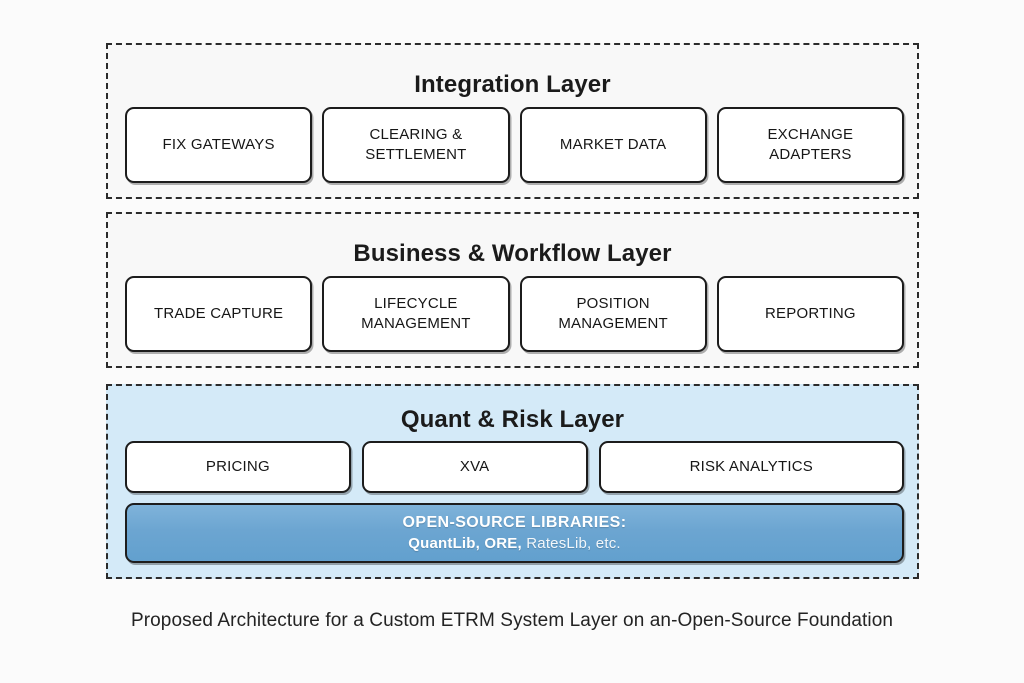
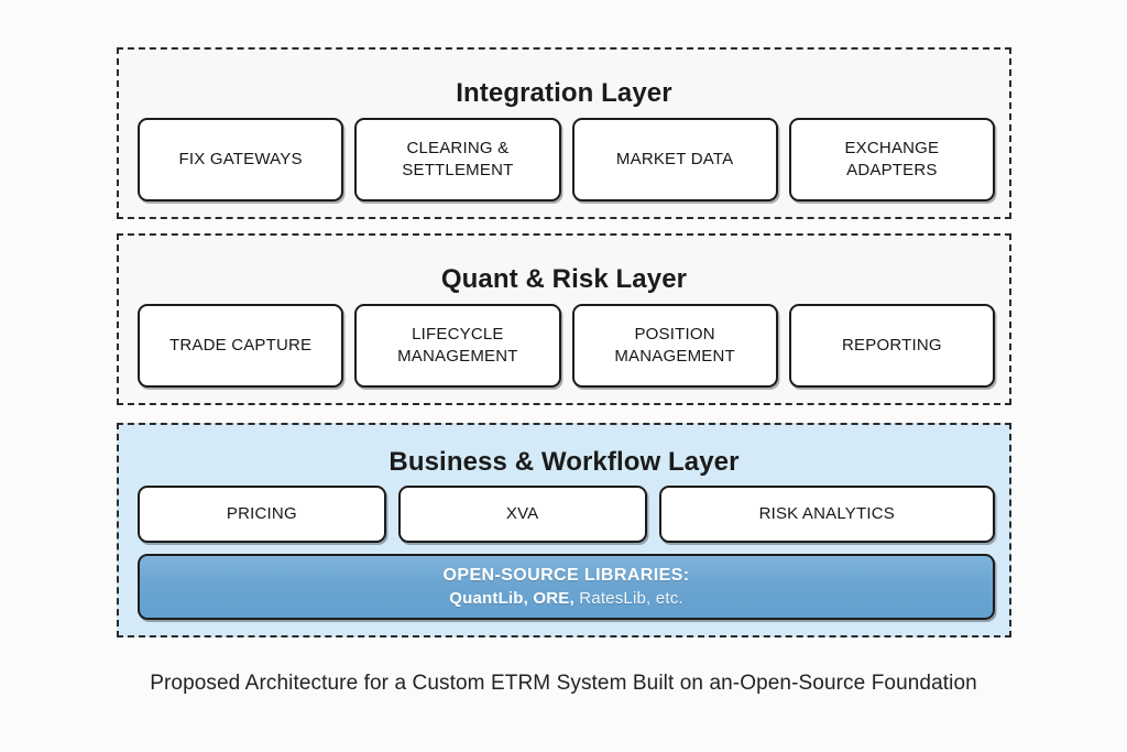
  Integration Layer
  FIX GATEWAYS
  CLEARING &
  SETTLEMENT
  MARKET DATA
  EXCHANGE
  ADAPTERS
- Business & Workflow Layer
+ Quant & Risk Layer
  TRADE CAPTURE
  LIFECYCLE
  MANAGEMENT
  POSITION
  MANAGEMENT
  REPORTING
- Quant & Risk Layer
+ Business & Workflow Layer
  PRICING
  XVA
  RISK ANALYTICS
  OPEN-SOURCE LIBRARIES:
  QuantLib, ORE, RatesLib, etc.
- Proposed Architecture for a Custom ETRM System Layer on an-Open-Source Foundation
+ Proposed Architecture for a Custom ETRM System Built on an-Open-Source Foundation
